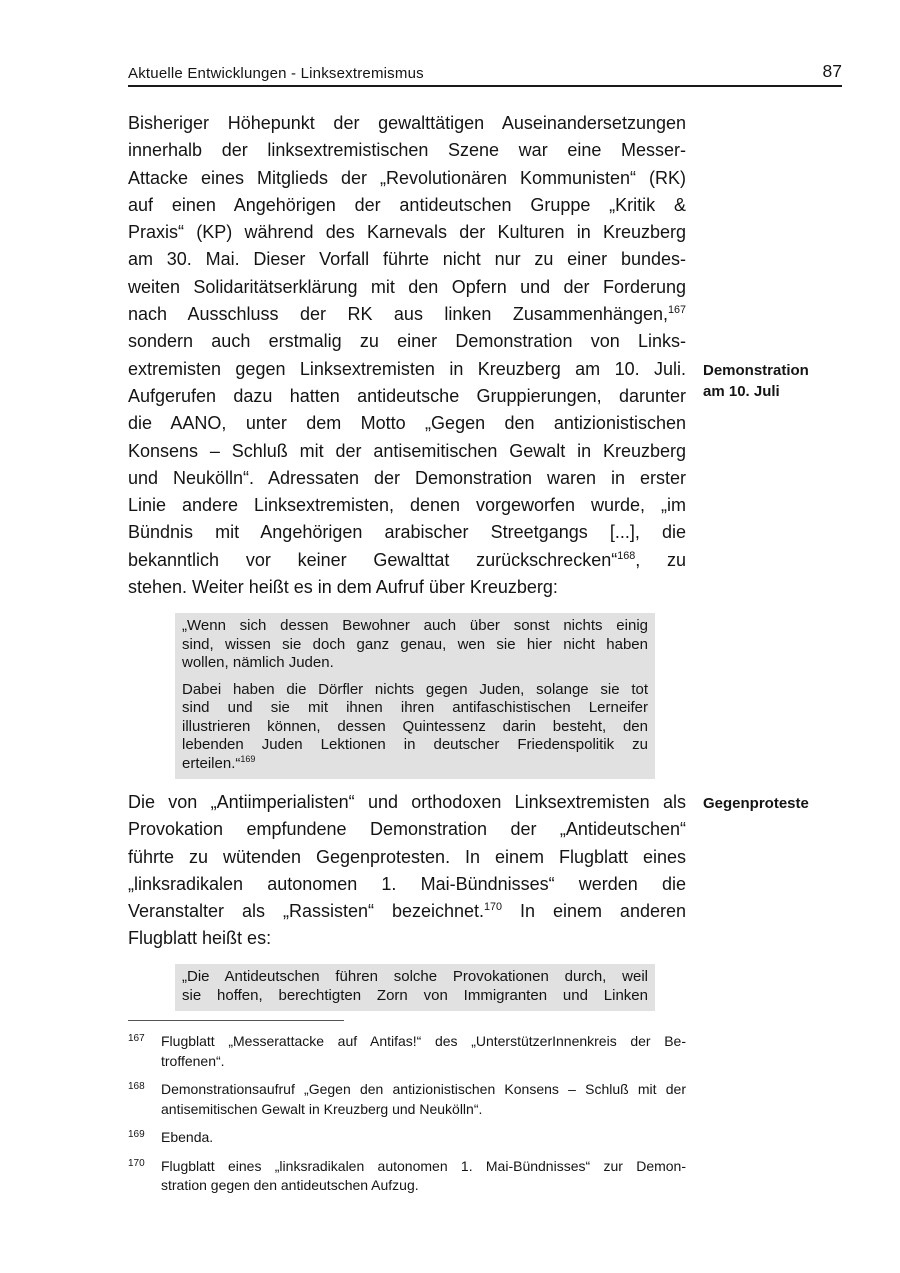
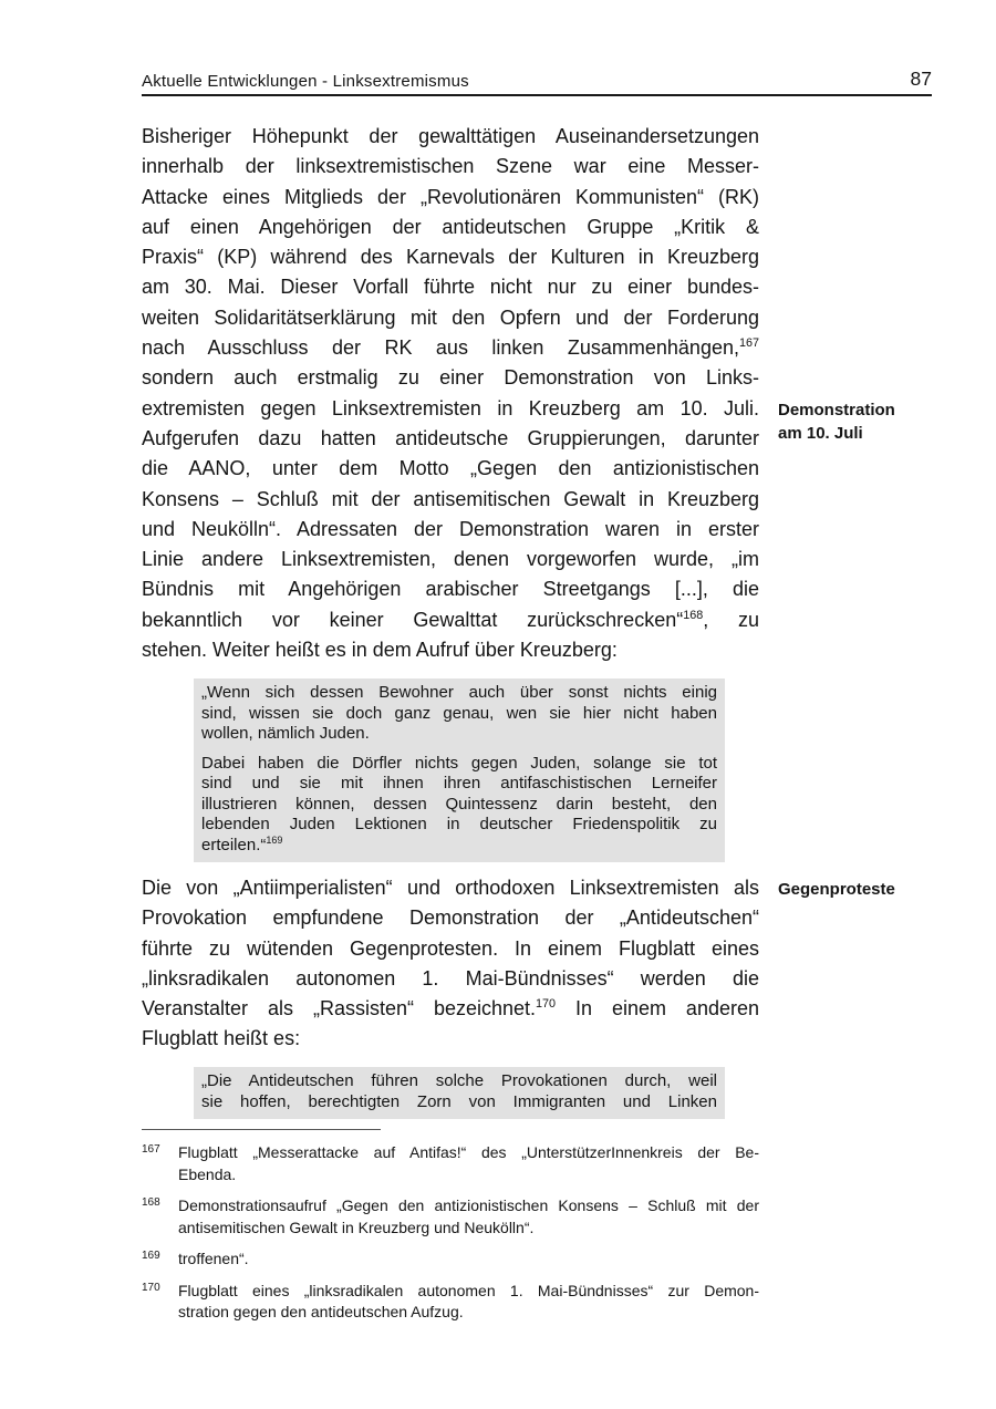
  Aktuelle Entwicklungen - Linksextremismus
  87
  Bisheriger Höhepunkt der gewalttätigen Auseinandersetzungen
  innerhalb der linksextremistischen Szene war eine Messer-
  Attacke eines Mitglieds der „Revolutionären Kommunisten“ (RK)
  auf einen Angehörigen der antideutschen Gruppe „Kritik &
  Praxis“ (KP) während des Karnevals der Kulturen in Kreuzberg
  am 30. Mai. Dieser Vorfall führte nicht nur zu einer bundes-
  weiten Solidaritätserklärung mit den Opfern und der Forderung
  nach Ausschluss der RK aus linken Zusammenhängen,167
  sondern auch erstmalig zu einer Demonstration von Links-
  extremisten gegen Linksextremisten in Kreuzberg am 10. Juli.
  Aufgerufen dazu hatten antideutsche Gruppierungen, darunter
  die AANO, unter dem Motto „Gegen den antizionistischen
  Konsens – Schluß mit der antisemitischen Gewalt in Kreuzberg
  und Neukölln“. Adressaten der Demonstration waren in erster
  Linie andere Linksextremisten, denen vorgeworfen wurde, „im
  Bündnis mit Angehörigen arabischer Streetgangs [...], die
  bekanntlich vor keiner Gewalttat zurückschrecken“168, zu
  stehen. Weiter heißt es in dem Aufruf über Kreuzberg:
  Demonstration am 10. Juli
  „Wenn sich dessen Bewohner auch über sonst nichts einig
  sind, wissen sie doch ganz genau, wen sie hier nicht haben
  wollen, nämlich Juden.
  Dabei haben die Dörfler nichts gegen Juden, solange sie tot
  sind und sie mit ihnen ihren antifaschistischen Lerneifer
  illustrieren können, dessen Quintessenz darin besteht, den
  lebenden Juden Lektionen in deutscher Friedenspolitik zu
  erteilen.“169
  Die von „Antiimperialisten“ und orthodoxen Linksextremisten als
  Provokation empfundene Demonstration der „Antideutschen“
  führte zu wütenden Gegenprotesten. In einem Flugblatt eines
  „linksradikalen autonomen 1. Mai-Bündnisses“ werden die
  Veranstalter als „Rassisten“ bezeichnet.170 In einem anderen
  Flugblatt heißt es:
  Gegenproteste
  „Die Antideutschen führen solche Provokationen durch, weil
  sie hoffen, berechtigten Zorn von Immigranten und Linken
  167
  Flugblatt „Messerattacke auf Antifas!“ des „UnterstützerInnenkreis der Be-
- troffenen“.
+ Ebenda.
  168
  Demonstrationsaufruf „Gegen den antizionistischen Konsens – Schluß mit der
  antisemitischen Gewalt in Kreuzberg und Neukölln“.
  169
- Ebenda.
+ troffenen“.
  170
  Flugblatt eines „linksradikalen autonomen 1. Mai-Bündnisses“ zur Demon-
  stration gegen den antideutschen Aufzug.
